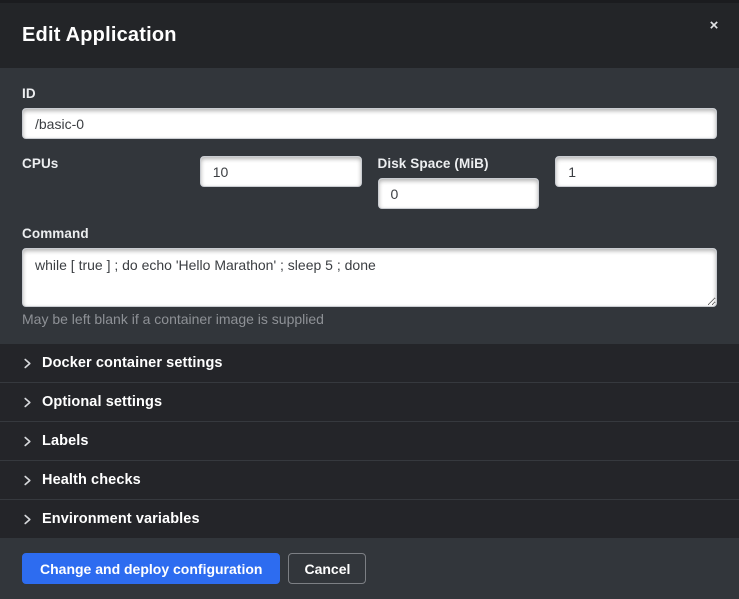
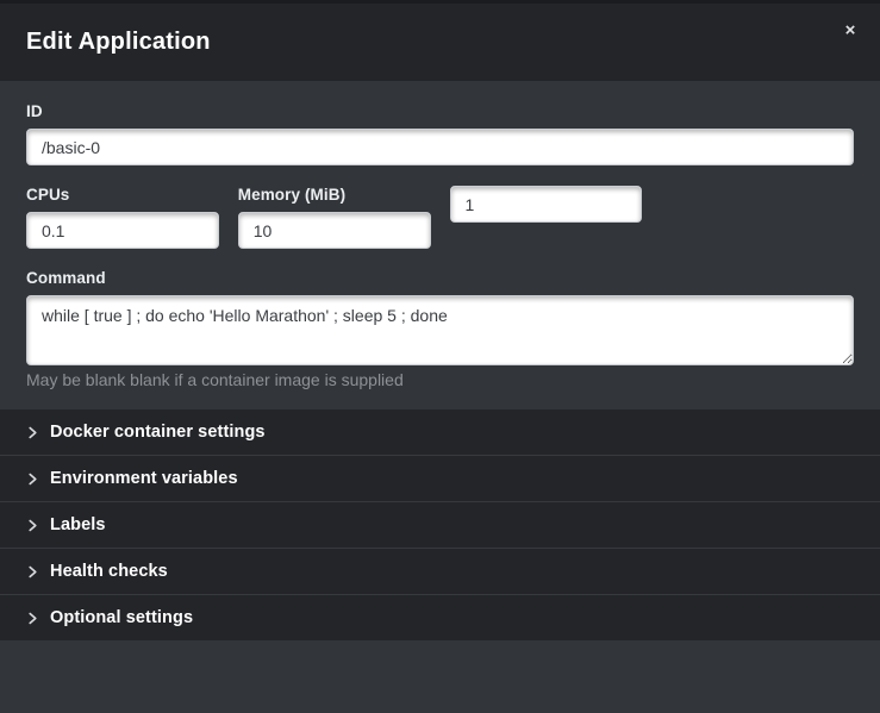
  Edit Application
  ×
  ID
  /basic-0
  CPUs
+ 0.1
+ Memory (MiB)
  10
- Disk Space (MiB)
- 0
  1
  Command
  while [ true ] ; do echo 'Hello Marathon' ; sleep 5 ; done
- May be left blank if a container image is supplied
+ May be blank blank if a container image is supplied
  Docker container settings
- Optional settings
+ Environment variables
  Labels
  Health checks
- Environment variables
+ Optional settings
- Change and deploy configuration
- Cancel
